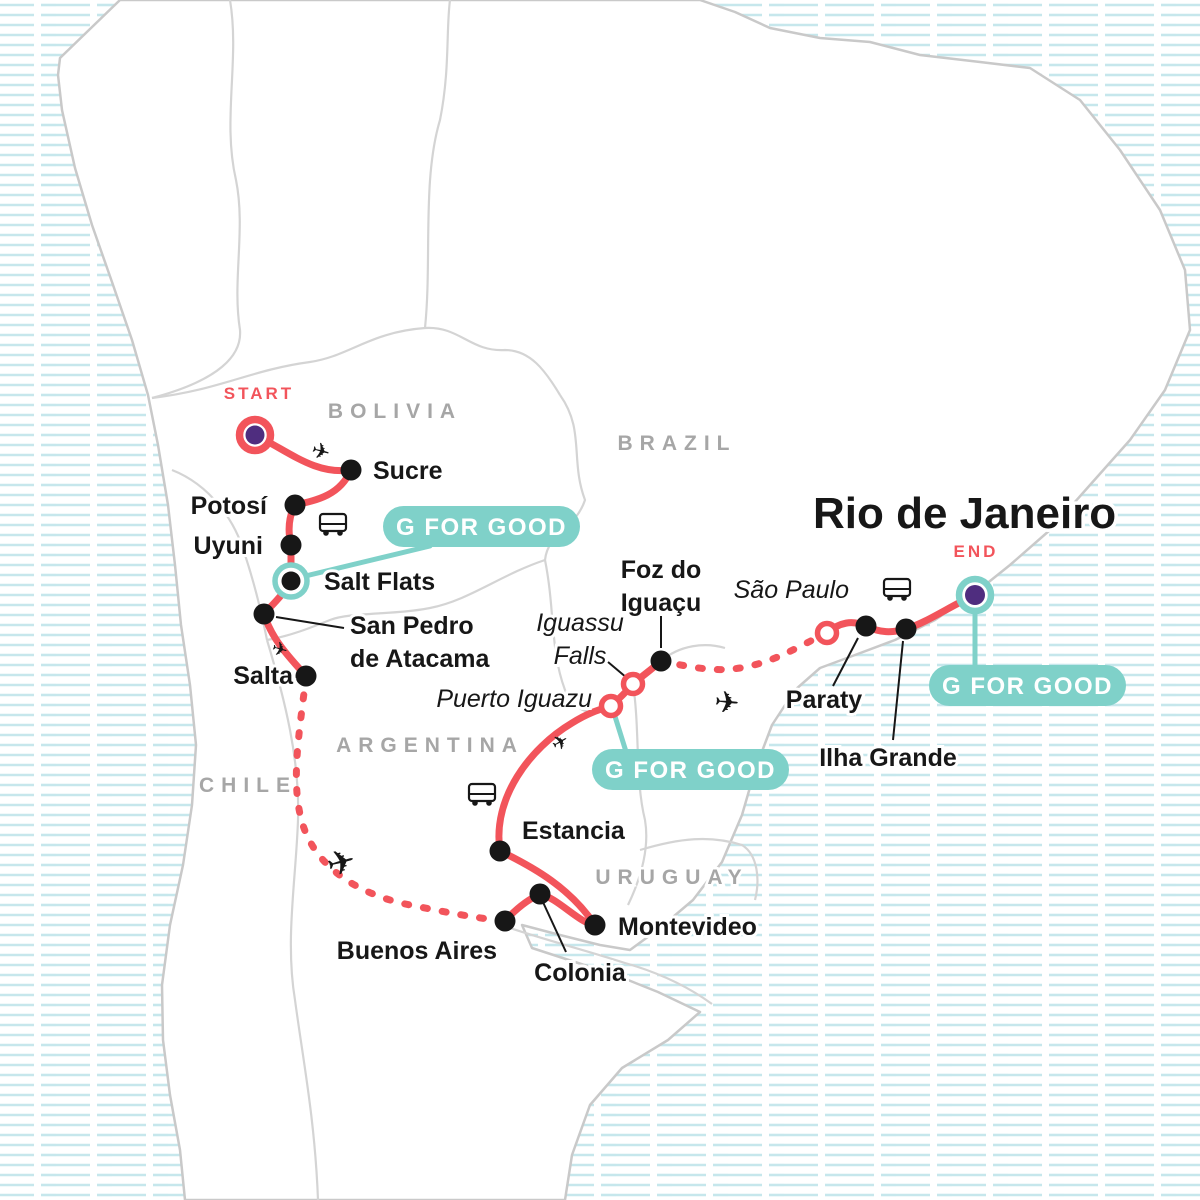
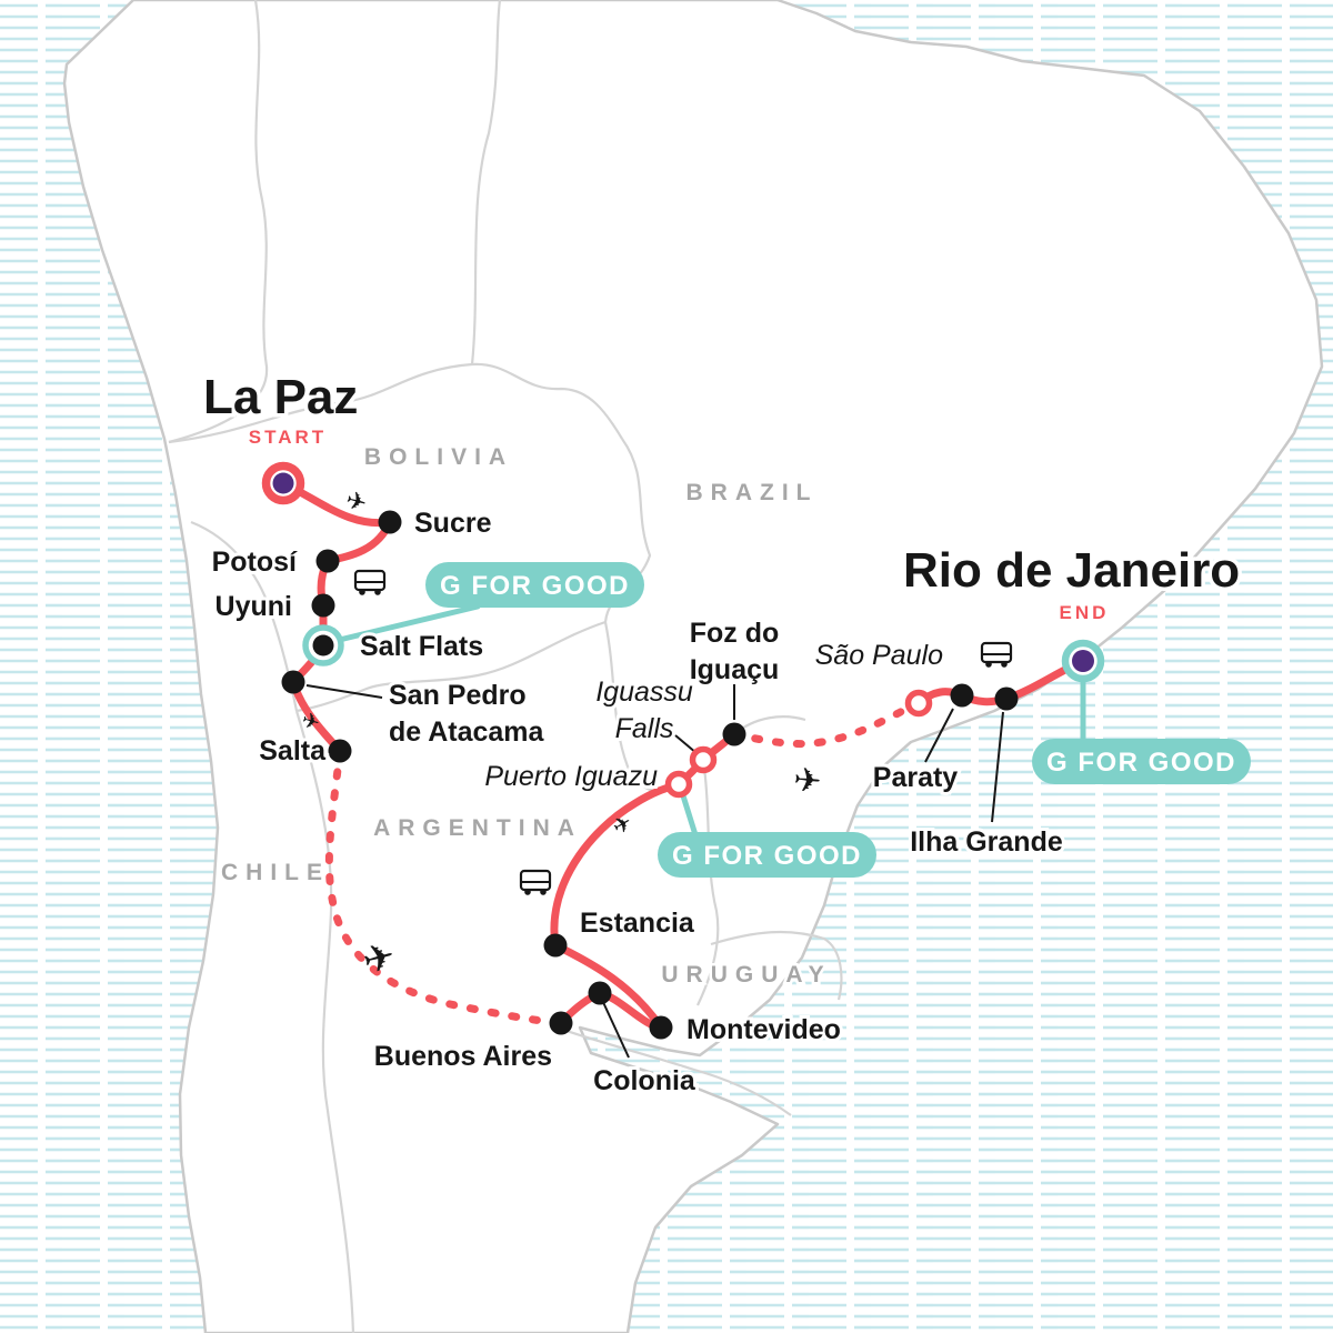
  BOLIVIA
  BRAZIL
  CHILE
  ARGENTINA
  URUGUAY
  Sucre
  Potosí
  Uyuni
  Salt Flats
  San Pedro
  de Atacama
  Salta
  Buenos Aires
  Colonia
  Montevideo
  Estancia
  Foz do
  Iguaçu
  Paraty
  Ilha Grande
  Puerto Iguazu
  Iguassu
  Falls
  São Paulo
+ La Paz
  START
  Rio de Janeiro
  END
  G FOR GOOD
  G FOR GOOD
  G FOR GOOD
